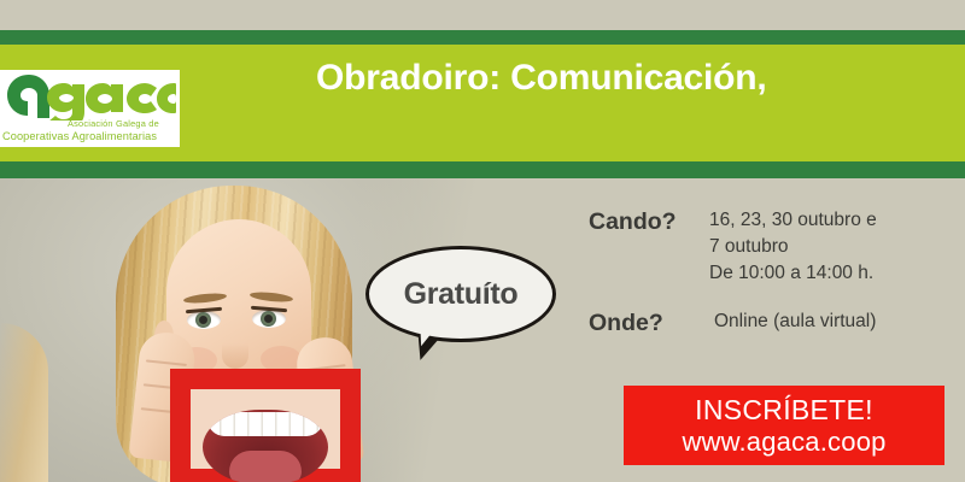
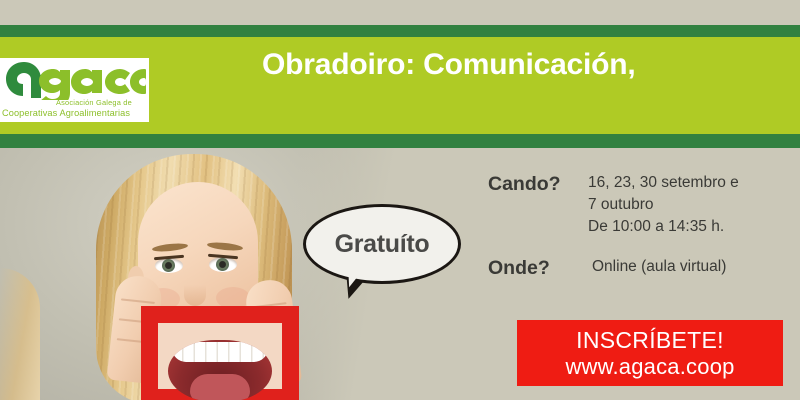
  Asociación Galega de
  Cooperativas Agroalimentarias
  Obradoiro: Comunicación,
  Gratuíto
  Cando?
- 16, 23, 30 outubro e
+ 16, 23, 30 setembro e
  7 outubro
- De 10:00 a 14:00 h.
+ De 10:00 a 14:35 h.
  Onde?
  Online (aula virtual)
  INSCRÍBETE!
  www.agaca.coop
